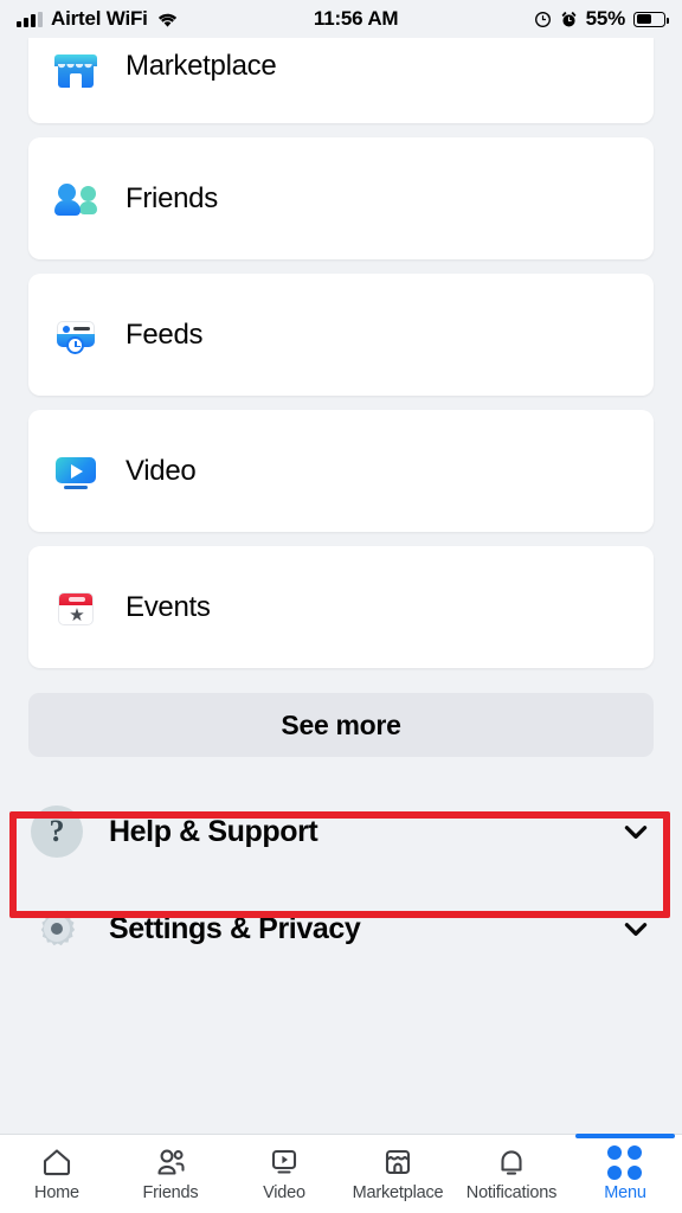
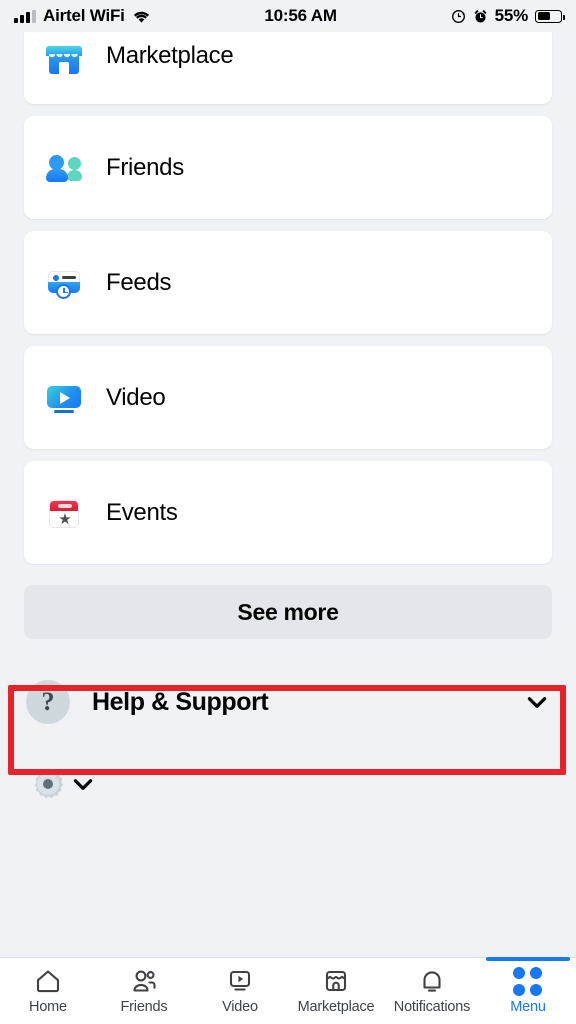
  Airtel WiFi
- 11:56 AM
+ 10:56 AM
  55%
  Marketplace
  Friends
  Feeds
  Video
  ★
  Events
  See more
  ?
  Help & Support
- Settings & Privacy
  Home
  Friends
  Video
  Marketplace
  Notifications
  Menu
